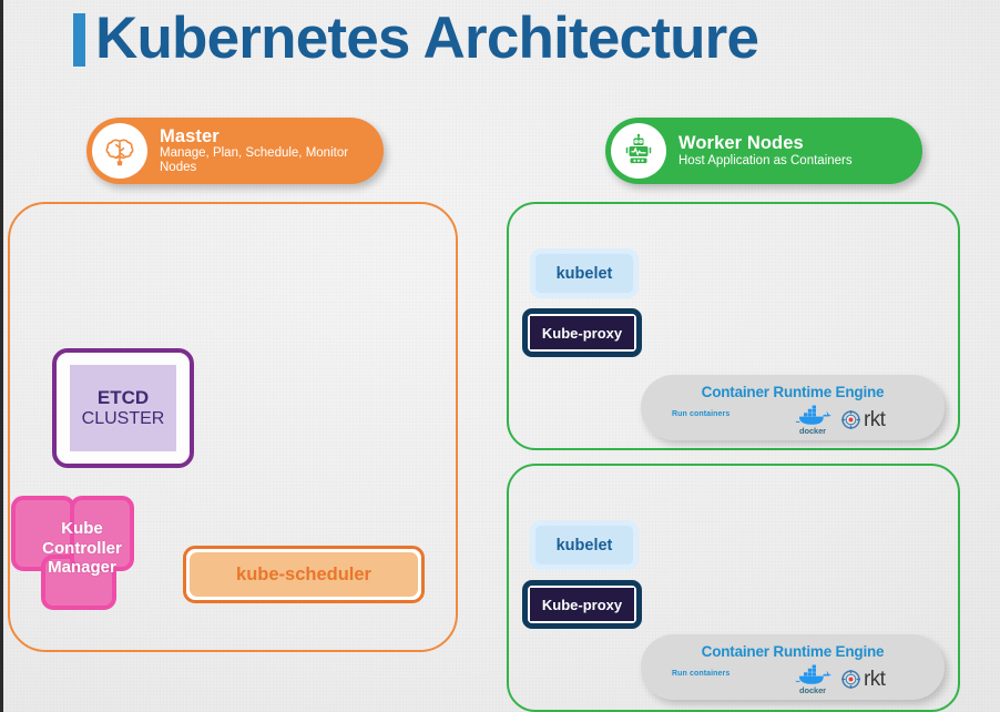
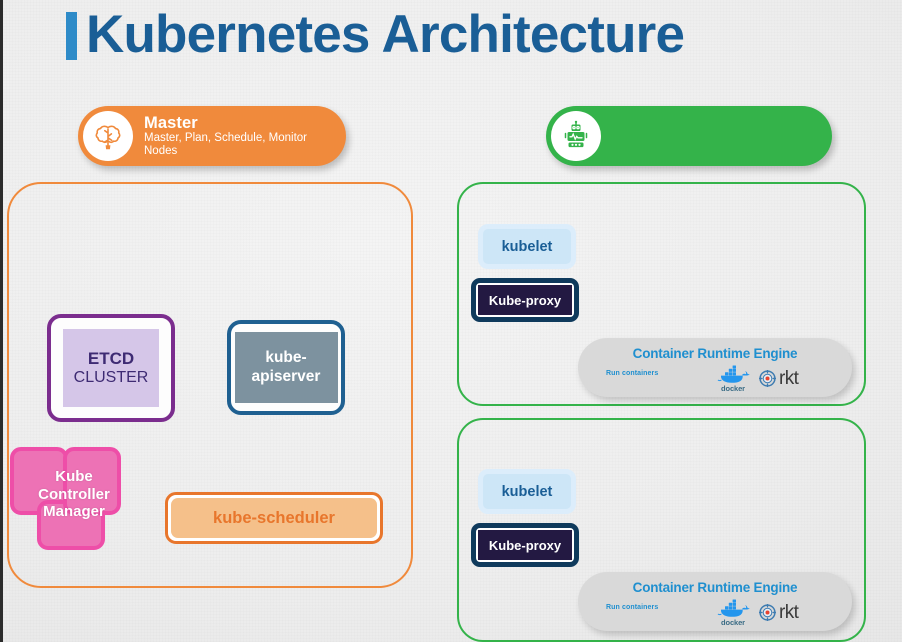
  Kubernetes Architecture
  Master
- Manage, Plan, Schedule, Monitor Nodes
+ Master, Plan, Schedule, Monitor Nodes
- Worker Nodes
- Host Application as Containers
  ETCD
  CLUSTER
+ kube-
+ apiserver
  Kube
  Controller
  Manager
  kube-scheduler
  kubelet
  Kube-proxy
  Container Runtime Engine
  docker
  rkt
  kubelet
  Kube-proxy
  Container Runtime Engine
  docker
  rkt
